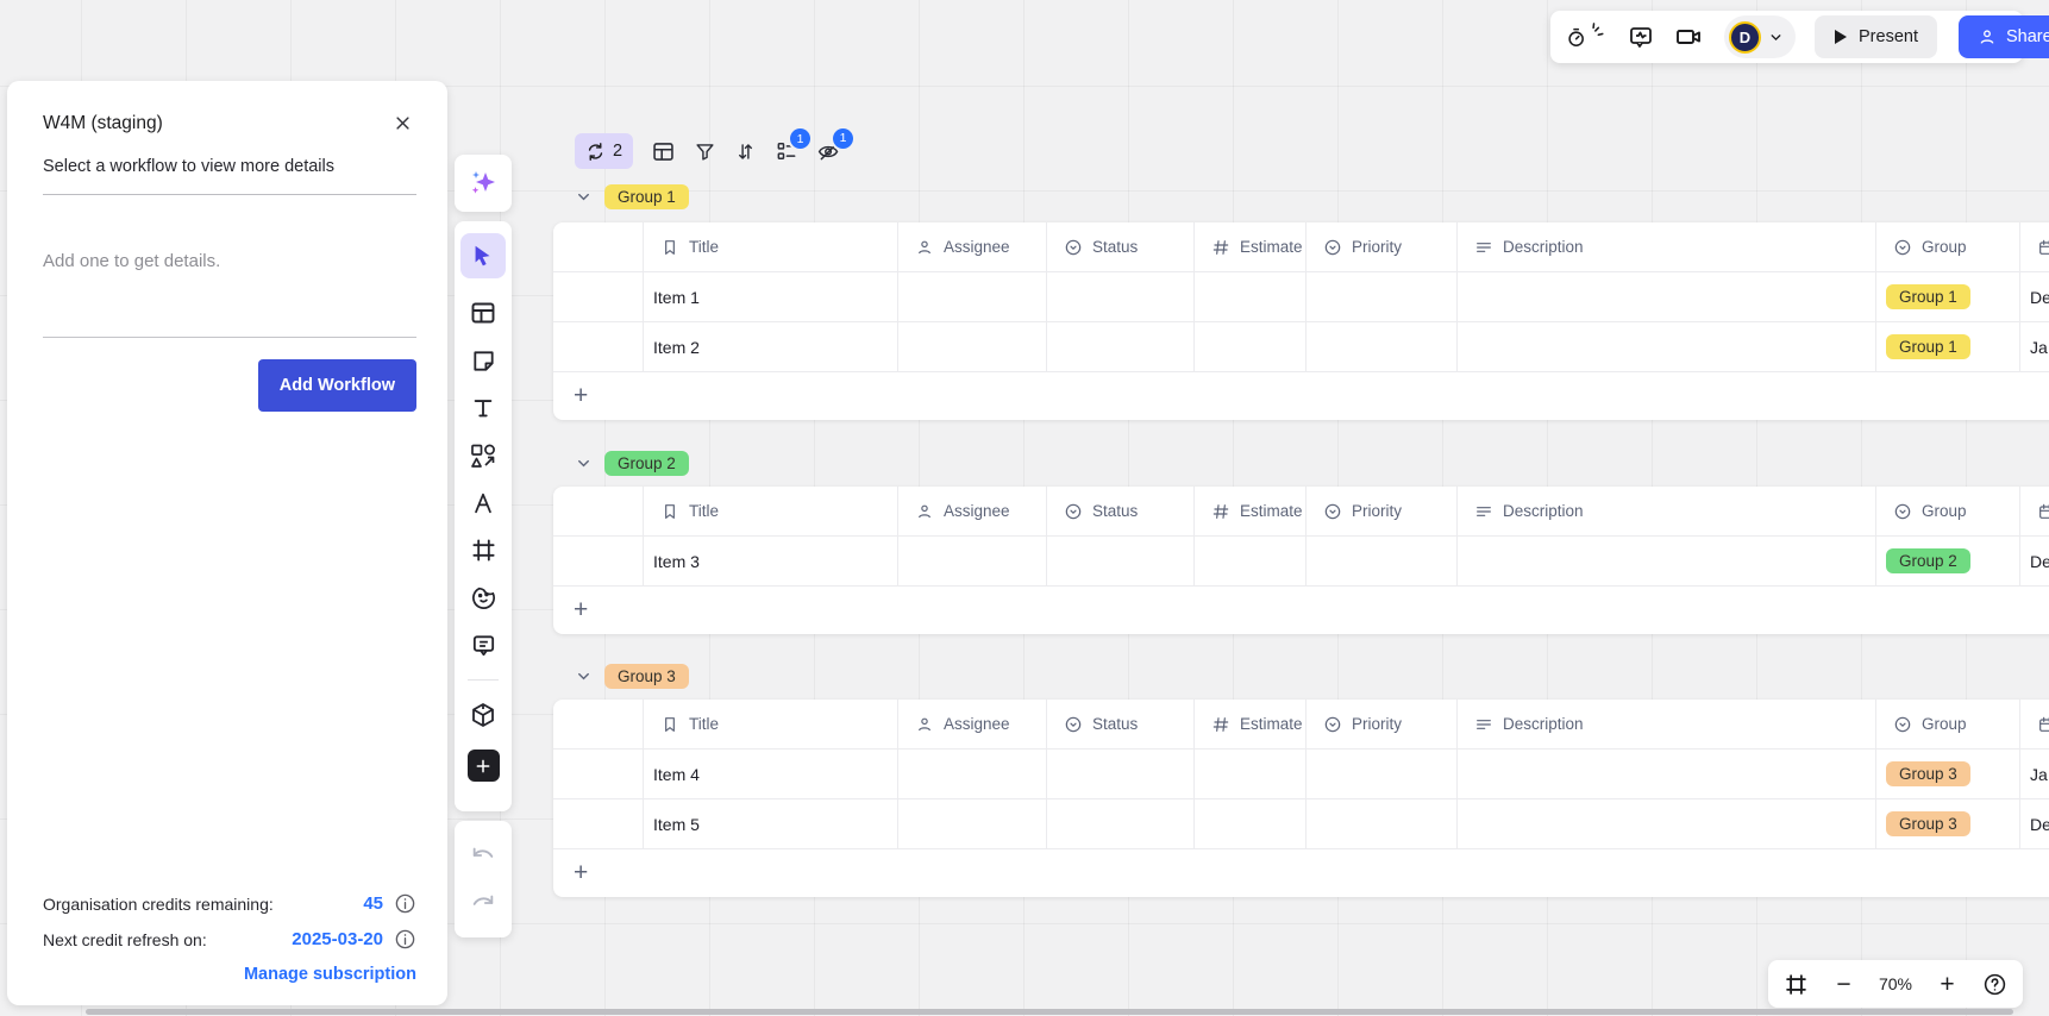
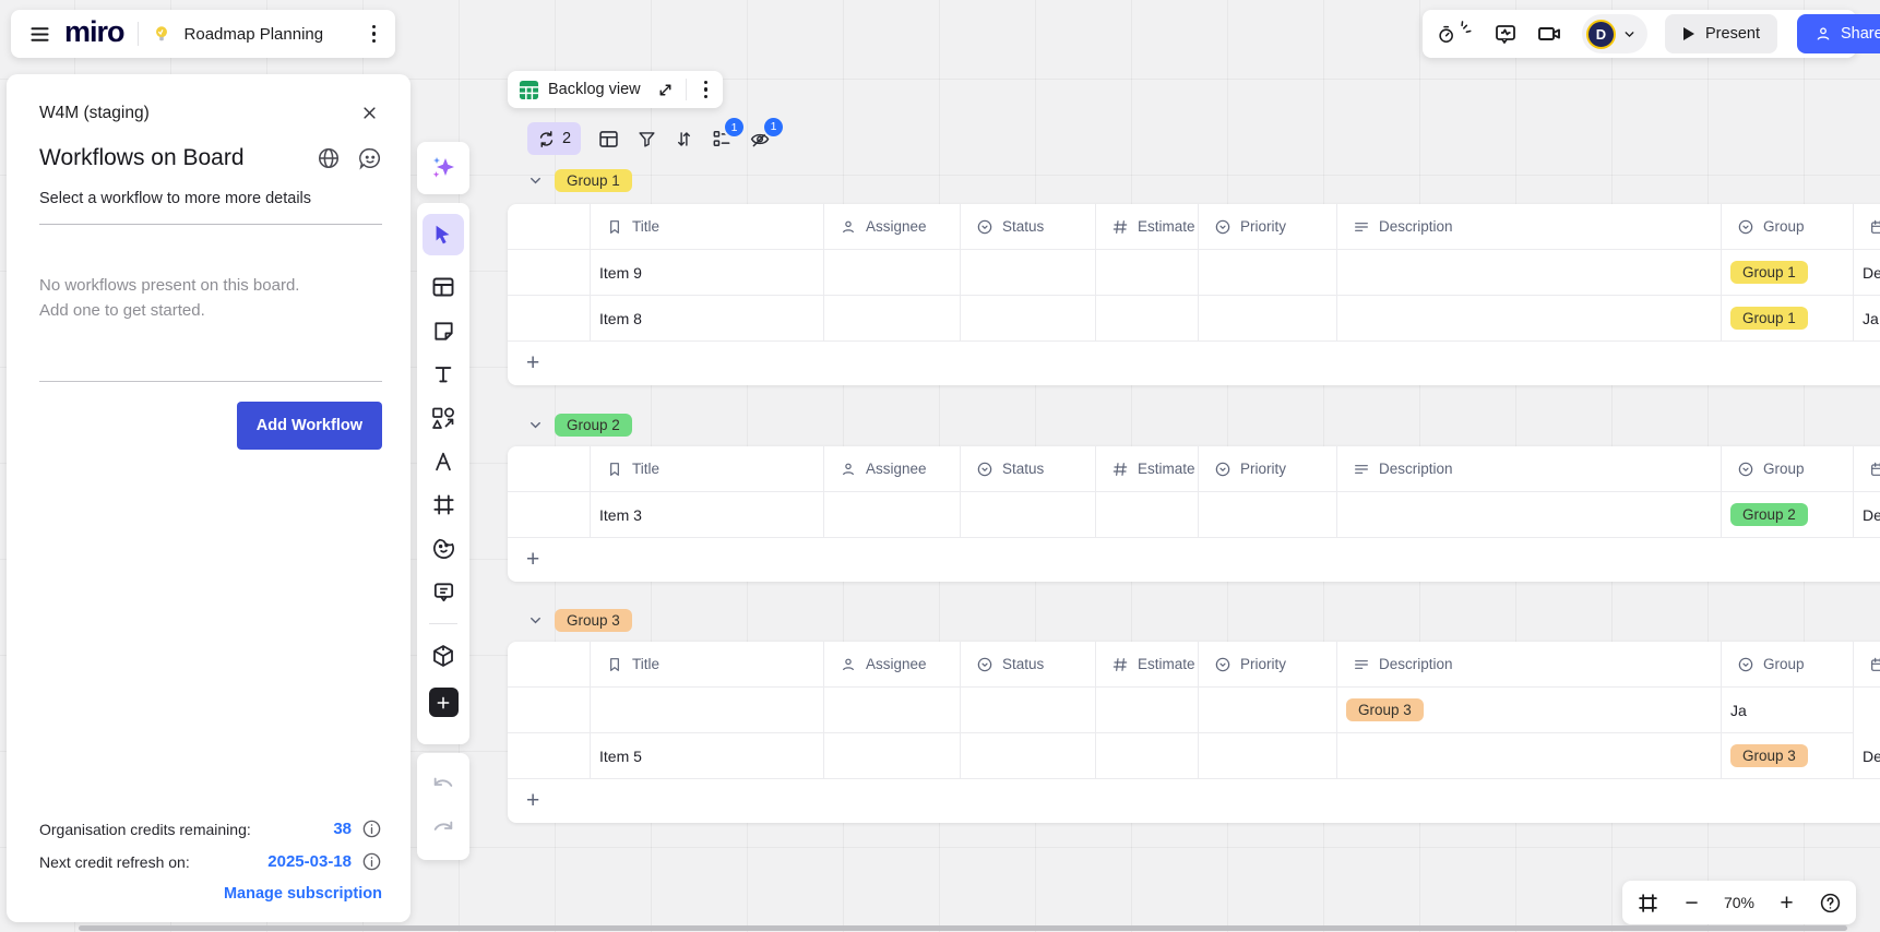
+ miro
+ Roadmap Planning
  D
  Present
  Share
  W4M (staging)
+ Workflows on Board
- Select a workflow to view more details
+ Select a workflow to more more details
+ No workflows present on this board.
- Add one to get details.
+ Add one to get started.
  Add Workflow
  Organisation credits remaining:
- 45
+ 38
  Next credit refresh on:
- 2025-03-20
+ 2025-03-18
  Manage subscription
+ Backlog view
  2
  1
  1
  Group 1
  Title
  Assignee
  Status
  Estimate
  Priority
  Description
  Group
- Item 1
+ Item 9
  Group 1
  De
- Item 2
+ Item 8
  Group 1
  Ja
  +
  Group 2
  Title
  Assignee
  Status
  Estimate
  Priority
  Description
  Group
  Item 3
  Group 2
  De
  +
  Group 3
  Title
  Assignee
  Status
  Estimate
  Priority
  Description
  Group
- Item 4
  Group 3
  Ja
  Item 5
  Group 3
  De
  +
  −
  70%
  +
